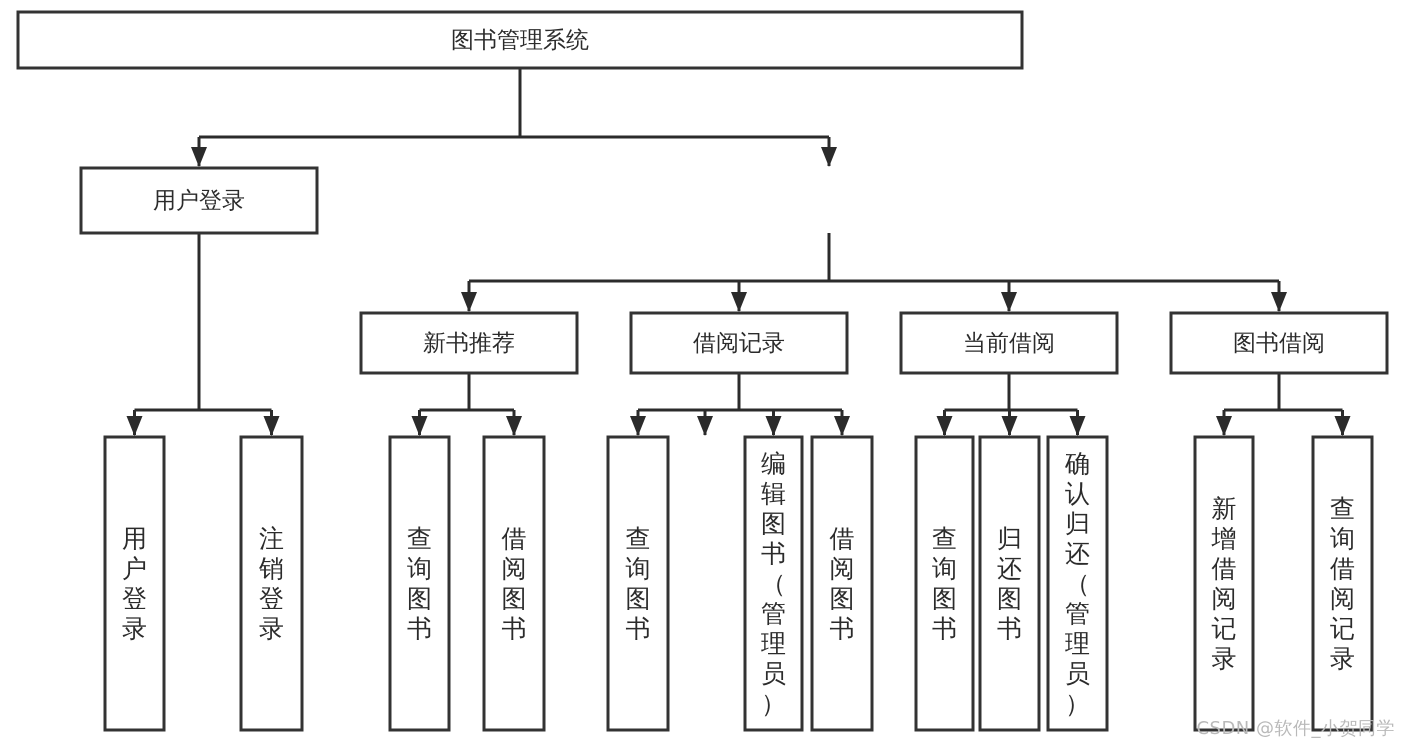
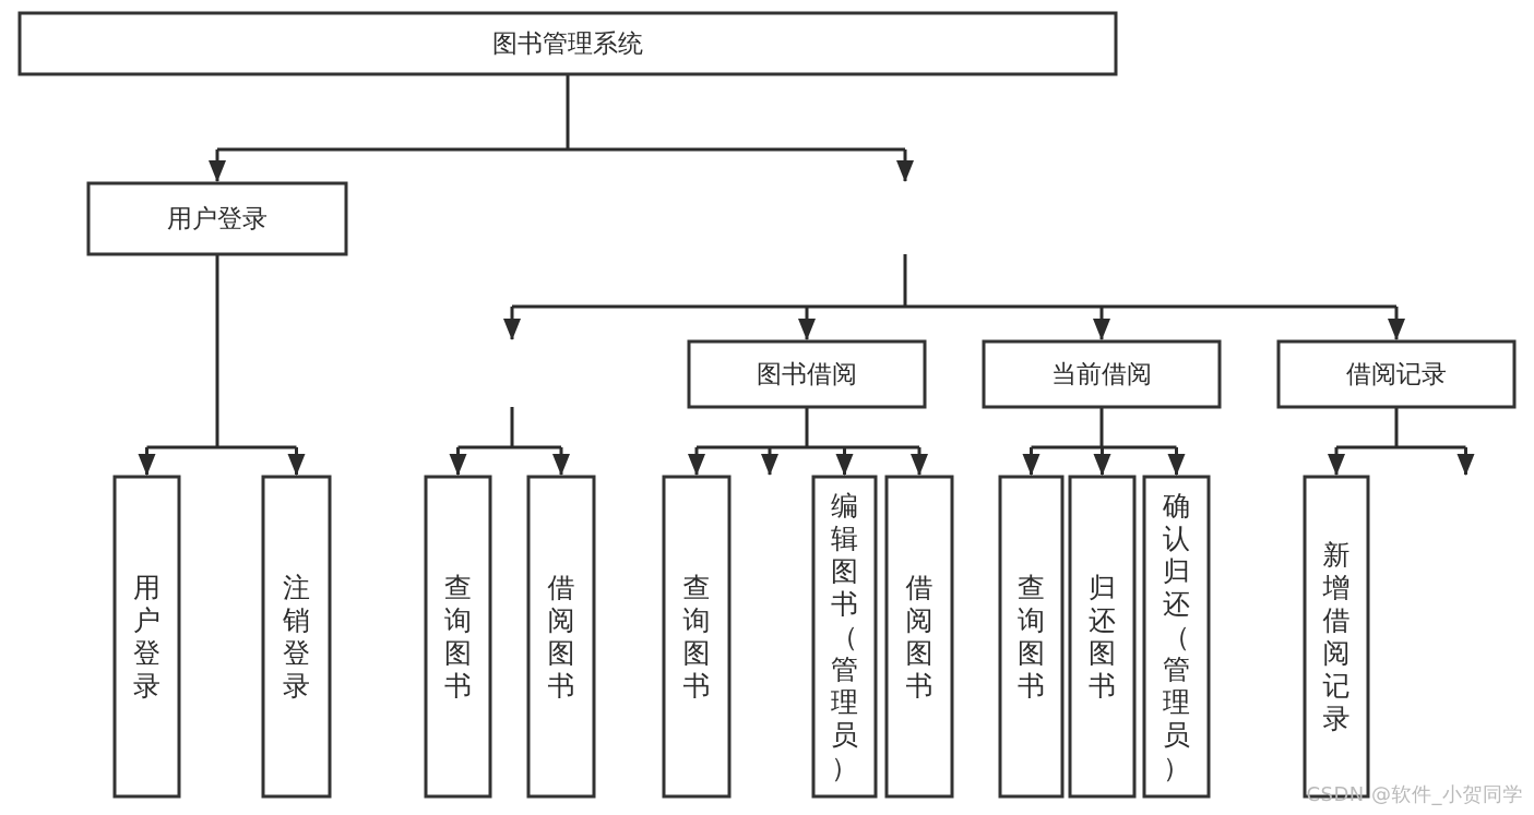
  图书管理系统
  用户登录
- 新书推荐
- 借阅记录
+ 图书借阅
  当前借阅
- 图书借阅
+ 借阅记录
  用户登录
  注销登录
  查询图书
  借阅图书
  查询图书
  编辑图书（管理员）
  借阅图书
  查询图书
  归还图书
  确认归还（管理员）
  新增借阅记录
- 查询借阅记录
  CSDN @软件_小贺同学
